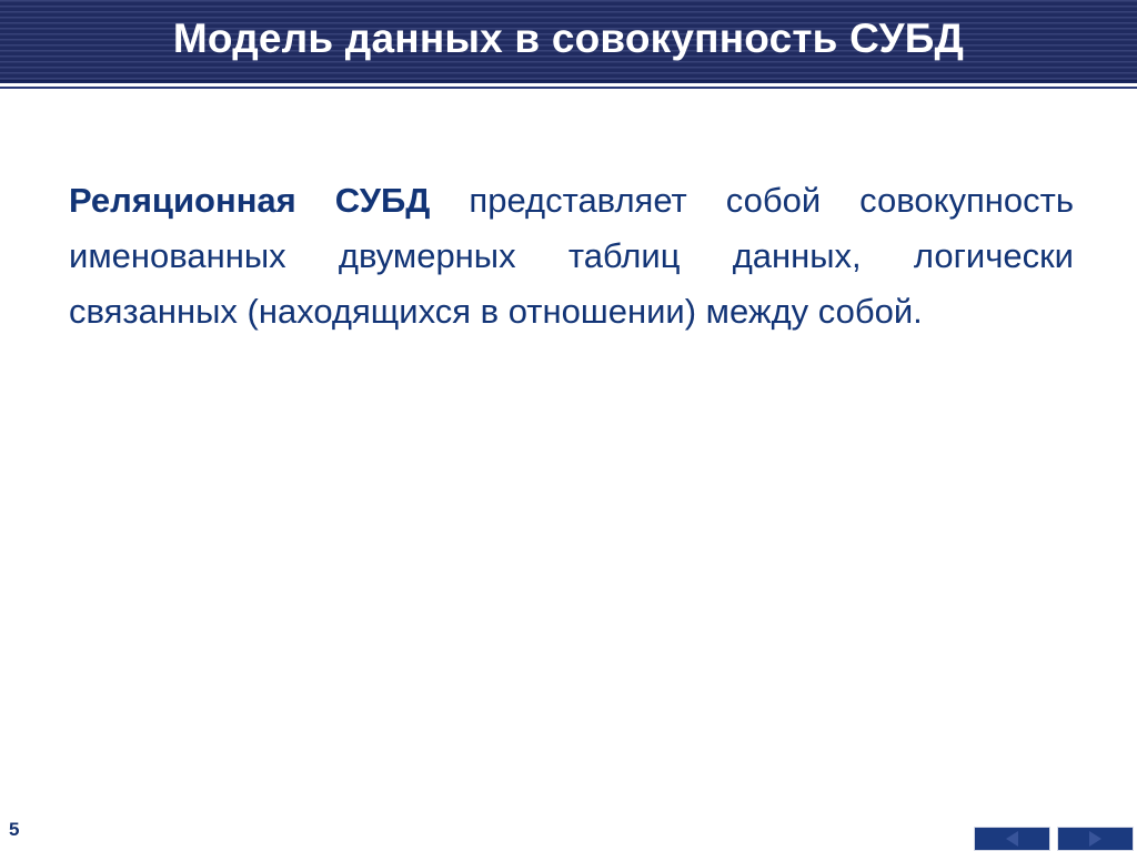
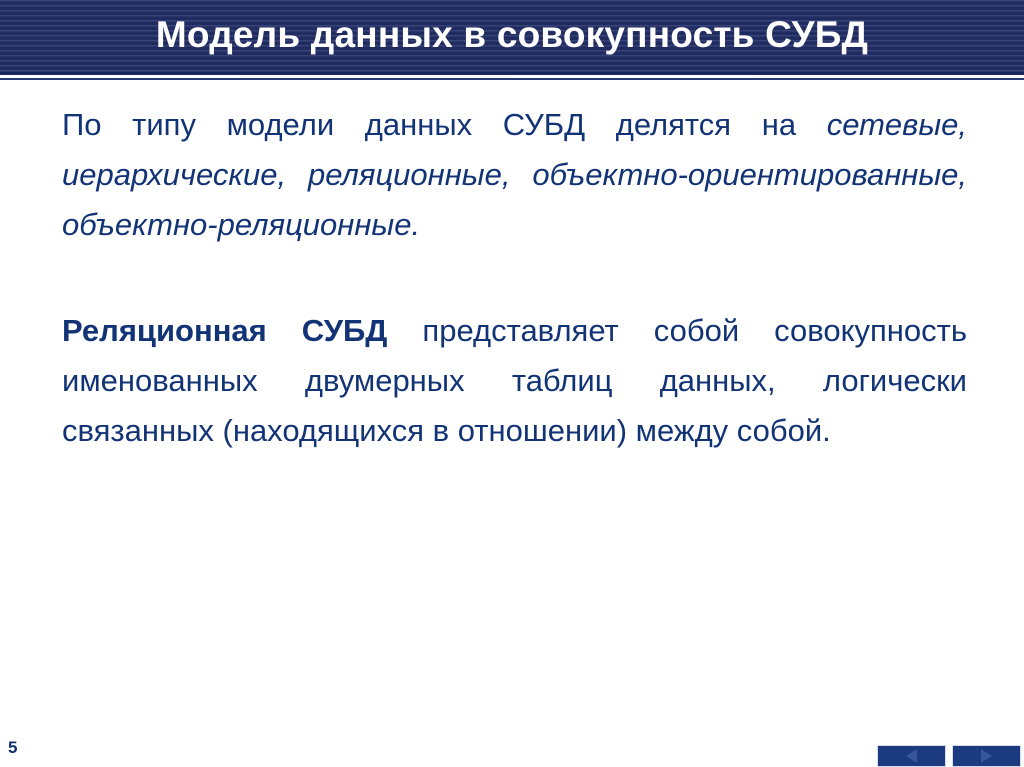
  Модель данных в совокупность СУБД
+ По типу модели данных СУБД делятся на сетевые, иерархические, реляционные, объектно-ориентированные, объектно-реляционные.
  Реляционная СУБД представляет собой совокупность именованных двумерных таблиц данных, логически связанных (находящихся в отношении) между собой.
  5
